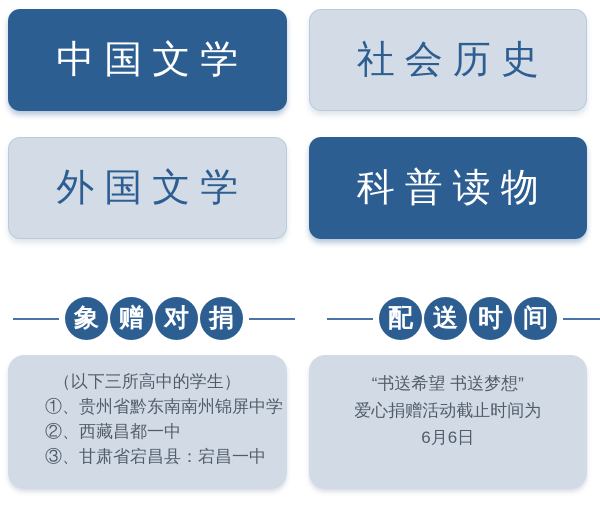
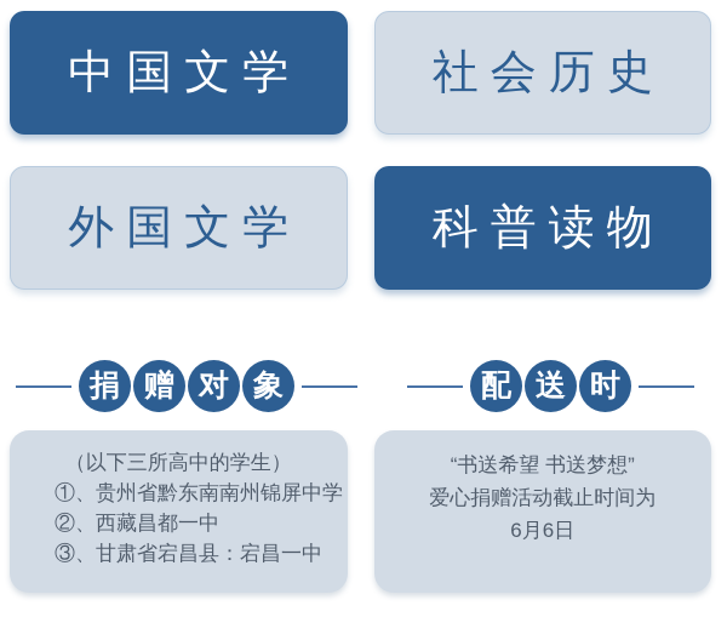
  中国文学
  社会历史
  外国文学
  科普读物
- 象
+ 捐
  赠
  对
- 捐
+ 象
  配
  送
  时
- 间
  （以下三所高中的学生）
  ①、贵州省黔东南南州锦屏中学
  ②、西藏昌都一中
  ③、甘肃省宕昌县：宕昌一中
  “书送希望 书送梦想”
  爱心捐赠活动截止时间为
  6月6日
